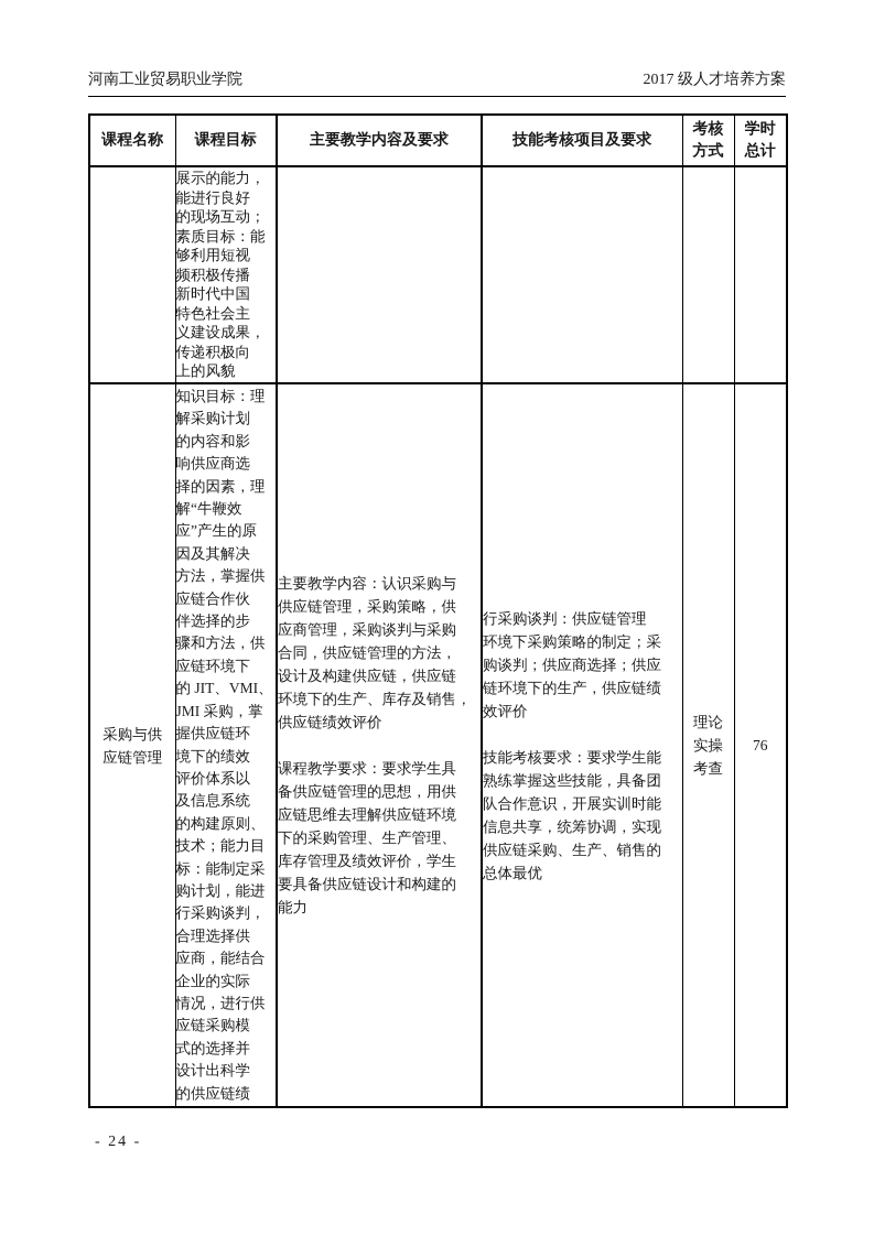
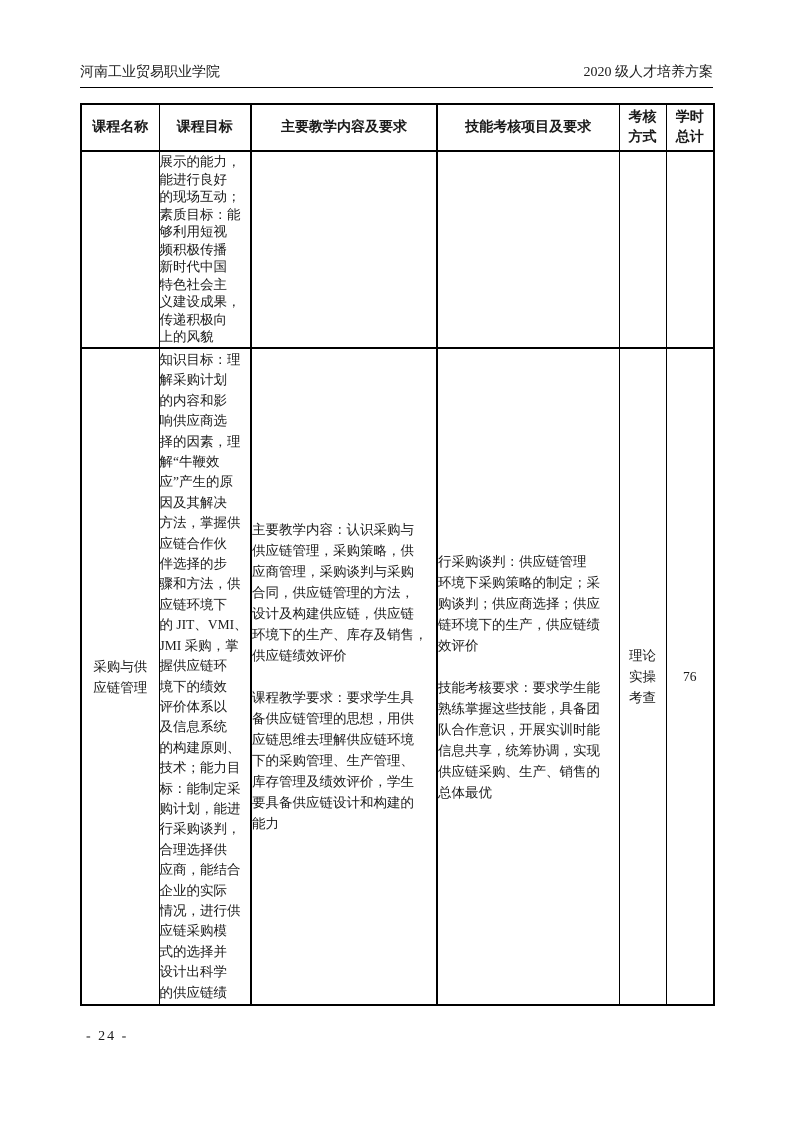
  河南工业贸易职业学院
- 2017 级人才培养方案
+ 2020 级人才培养方案
  课程名称	课程目标	主要教学内容及要求	技能考核项目及要求	考核 方式	学时 总计
  	展示的能力， 能进行良好 的现场互动； 素质目标：能 够利用短视 频积极传播 新时代中国 特色社会主 义建设成果， 传递积极向 上的风貌
  采购与供 应链管理	知识目标：理 解采购计划 的内容和影 响供应商选 择的因素，理 解“牛鞭效 应”产生的原 因及其解决 方法，掌握供 应链合作伙 伴选择的步 骤和方法，供 应链环境下 的 JIT、VMI、 JMI 采购，掌 握供应链环 境下的绩效 评价体系以 及信息系统 的构建原则、 技术；能力目 标：能制定采 购计划，能进 行采购谈判， 合理选择供 应商，能结合 企业的实际 情况，进行供 应链采购模 式的选择并 设计出科学 的供应链绩	主要教学内容：认识采购与 供应链管理，采购策略，供 应商管理，采购谈判与采购 合同，供应链管理的方法， 设计及构建供应链，供应链 环境下的生产、库存及销售， 供应链绩效评价 课程教学要求：要求学生具 备供应链管理的思想，用供 应链思维去理解供应链环境 下的采购管理、生产管理、 库存管理及绩效评价，学生 要具备供应链设计和构建的 能力	行采购谈判：供应链管理 环境下采购策略的制定；采 购谈判；供应商选择；供应 链环境下的生产，供应链绩 效评价 技能考核要求：要求学生能 熟练掌握这些技能，具备团 队合作意识，开展实训时能 信息共享，统筹协调，实现 供应链采购、生产、销售的 总体最优	理论 实操 考查	76
  - 24 -
